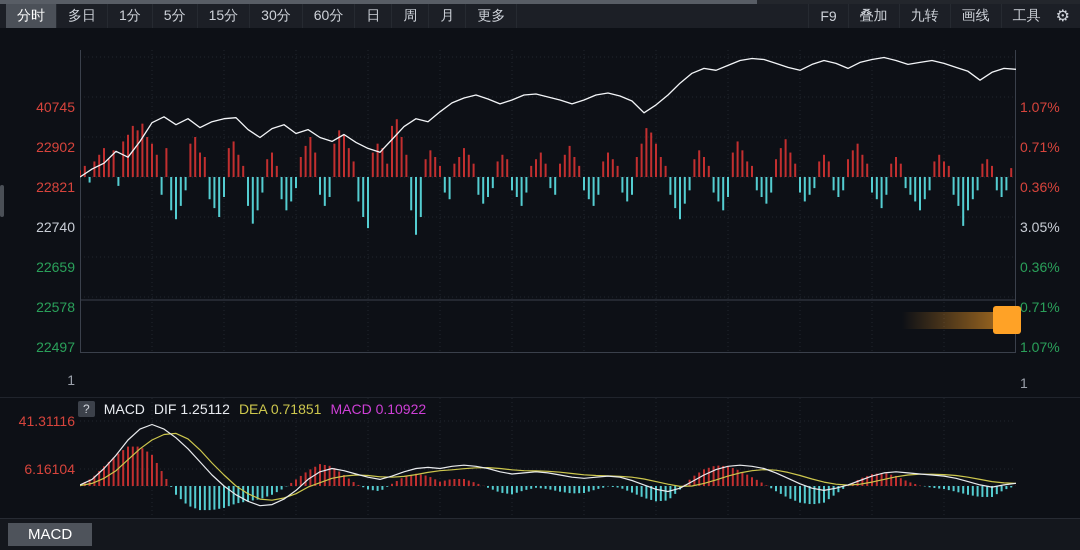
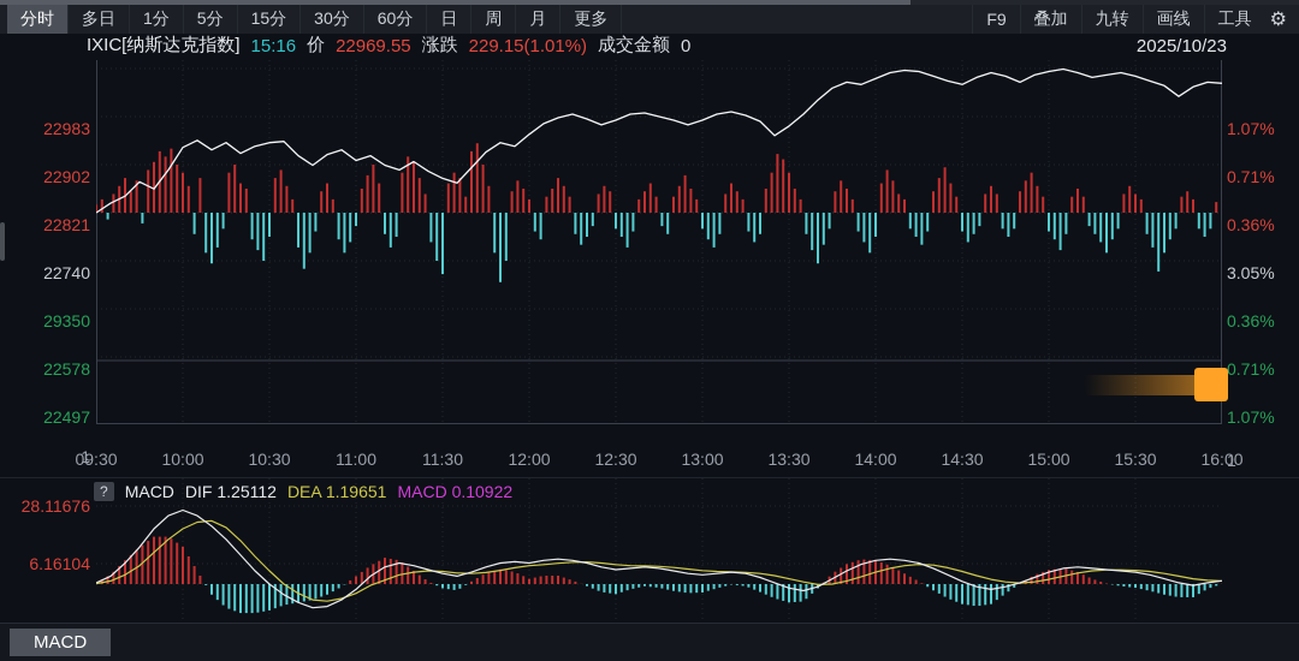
  分时
  多日
  1分
  5分
  15分
  30分
  60分
  日
  周
  月
  更多
  F9
  叠加
  九转
  画线
  工具
  ⚙
+ IXIC[纳斯达克指数]
+ 15:16
+ 价
+ 22969.55
+ 涨跌
+ 229.15(1.01%)
+ 成交金额
+ 0
+ 2025/10/23
- 40745
+ 22983
  22902
  22821
  22740
- 22659
+ 29350
  22578
  22497
  1
  1.07%
  0.71%
  0.36%
  3.05%
  0.36%
  0.71%
  1.07%
  1
+ 09:30
+ 10:00
+ 10:30
+ 11:00
+ 11:30
+ 12:00
+ 12:30
+ 13:00
+ 13:30
+ 14:00
+ 14:30
+ 15:00
+ 15:30
+ 16:00
  ?
  MACD
  DIF 1.25112
- DEA 0.71851
+ DEA 1.19651
  MACD 0.10922
- 41.31116
+ 28.11676
  6.16104
  MACD
